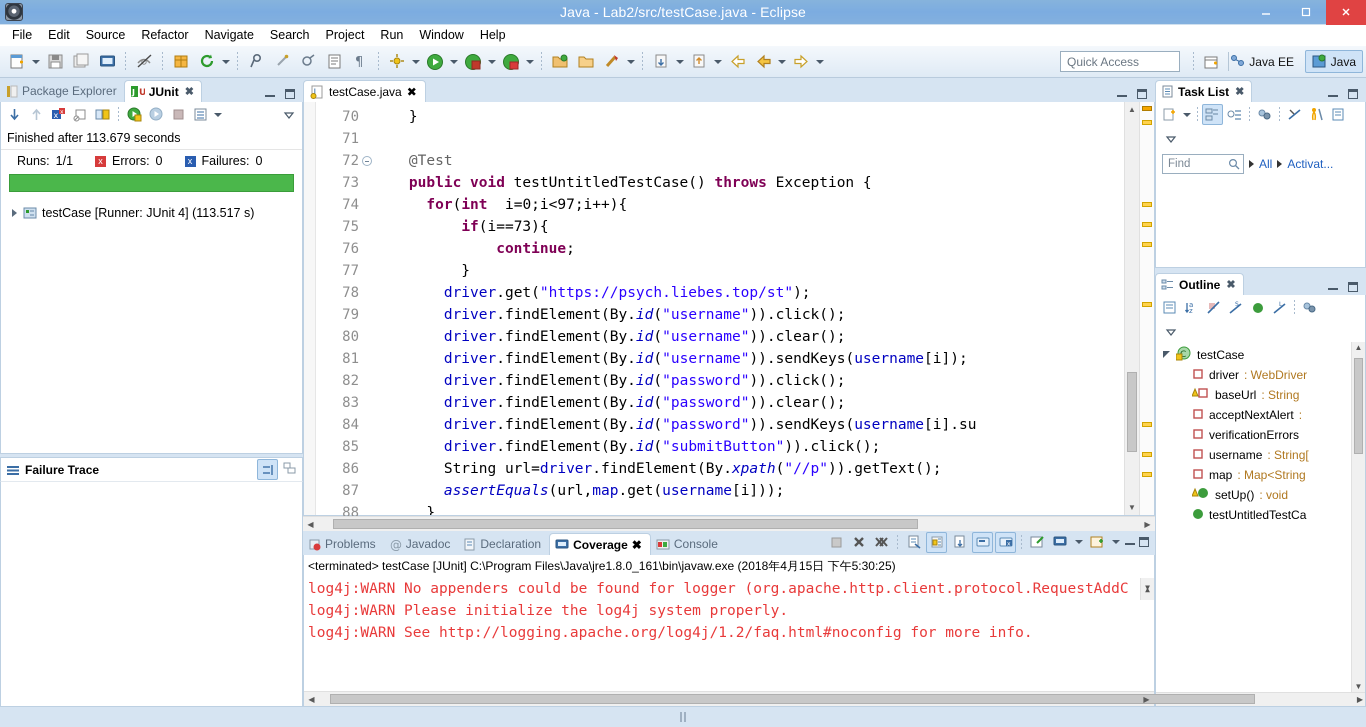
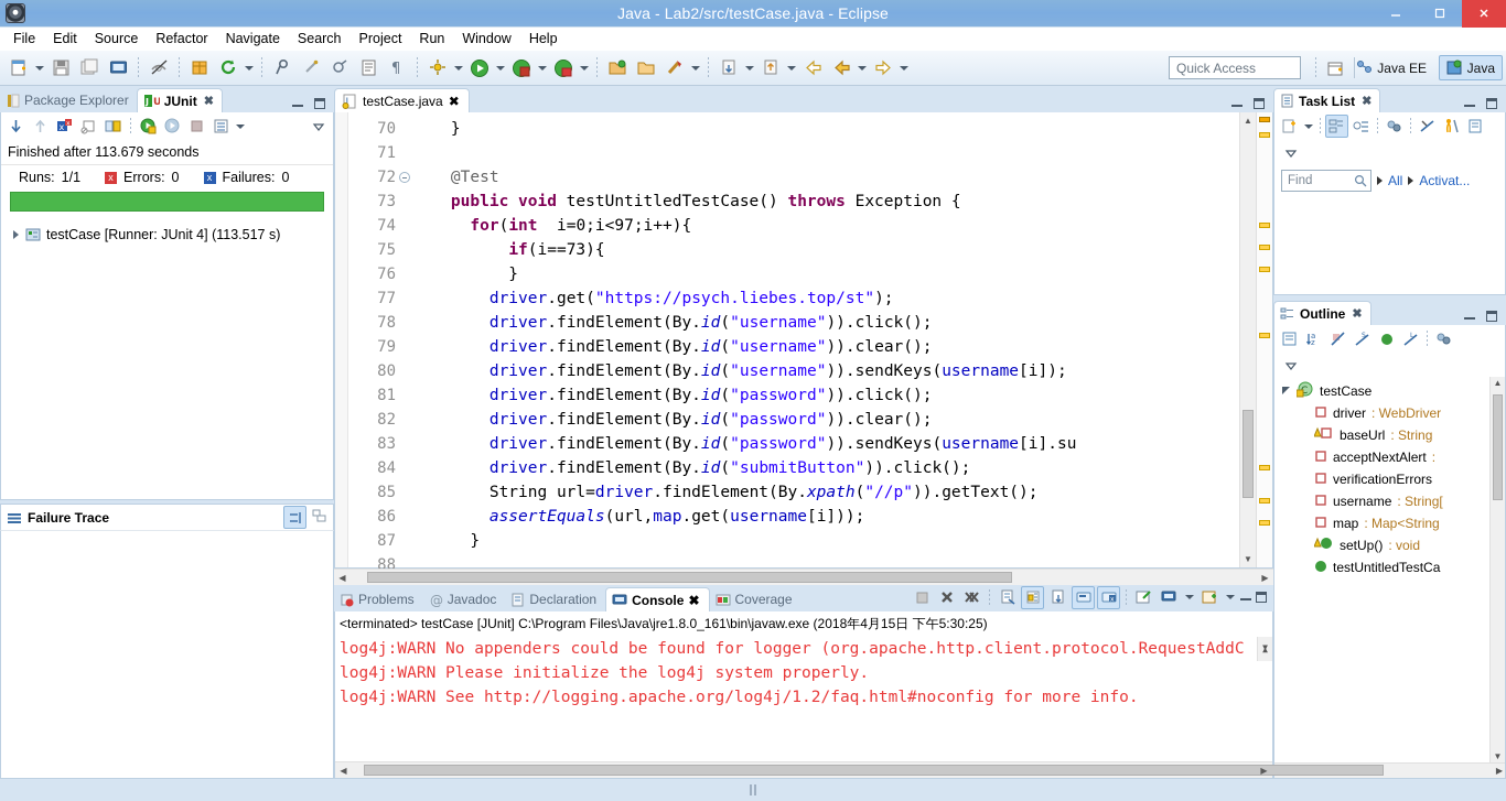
  Java - Lab2/src/testCase.java - Eclipse
  File
  Edit
  Source
  Refactor
  Navigate
  Search
  Project
  Run
  Window
  Help
  ¶
  Quick Access
  Java EE
  Java
  Package Explorer
  J
  U
  JUnit
  ✖
  x
  Finished after 113.679 seconds
  Runs:
  1/1
  Errors:
  0
  Failures:
  0
  testCase [Runner: JUnit 4] (113.517 s)
  Failure Trace
  J
  testCase.java
  ✖
  70
  71
  72
  73
  74
  75
  76
  77
  78
  79
  80
  81
  82
  83
  84
  85
  86
  87
  88
  }
  @Test
  public void testUntitledTestCase() throws Exception {
  for(int i=0;i<97;i++){
  if(i==73){
- continue;
  }
  driver.get("https://psych.liebes.top/st");
  driver.findElement(By.id("username")).click();
  driver.findElement(By.id("username")).clear();
  driver.findElement(By.id("username")).sendKeys(username[i]);
  driver.findElement(By.id("password")).click();
  driver.findElement(By.id("password")).clear();
  driver.findElement(By.id("password")).sendKeys(username[i].su
  driver.findElement(By.id("submitButton")).click();
  String url=driver.findElement(By.xpath("//p")).getText();
  assertEquals(url,map.get(username[i]));
  }
  ▲
  ▼
  ◀
  ▶
  Problems
  @
  Javadoc
  Declaration
- Coverage
+ Console
  ✖
- Console
+ Coverage
  <terminated> testCase [JUnit] C:\Program Files\Java\jre1.8.0_161\bin\javaw.exe (2018年4月15日 下午5:30:25)
  log4j:WARN No appenders could be found for logger (org.apache.http.client.protocol.RequestAddC
  log4j:WARN Please initialize the log4j system properly.
  log4j:WARN See http://logging.apache.org/log4j/1.2/faq.html#noconfig for more info.
  ▲
  ▼
  ◀
  ▶
  Task List
  ✖
  Find
  All
  Activat...
  Outline
  ✖
  a
  z
  ▲
  ▼
  C
  testCase
  driver
  : WebDriver
  baseUrl
  : String
  acceptNextAlert
  :
  verificationErrors
  username
  : String[
  map
  : Map<String
  setUp()
  : void
  testUntitledTestCa
  ▶
